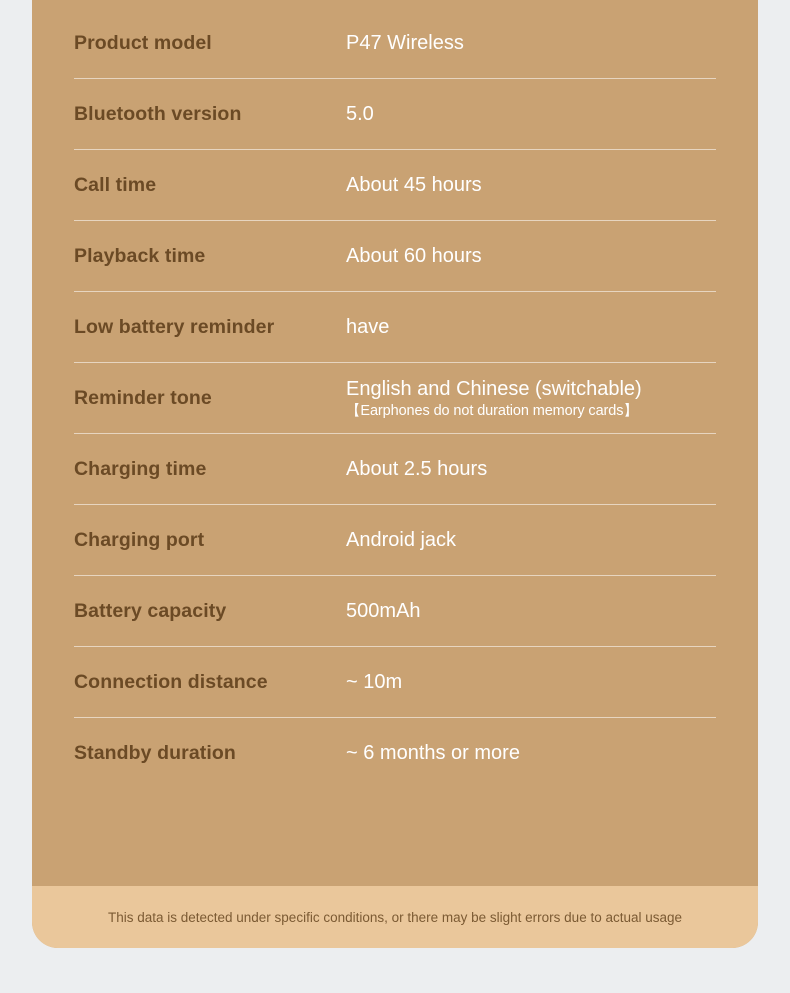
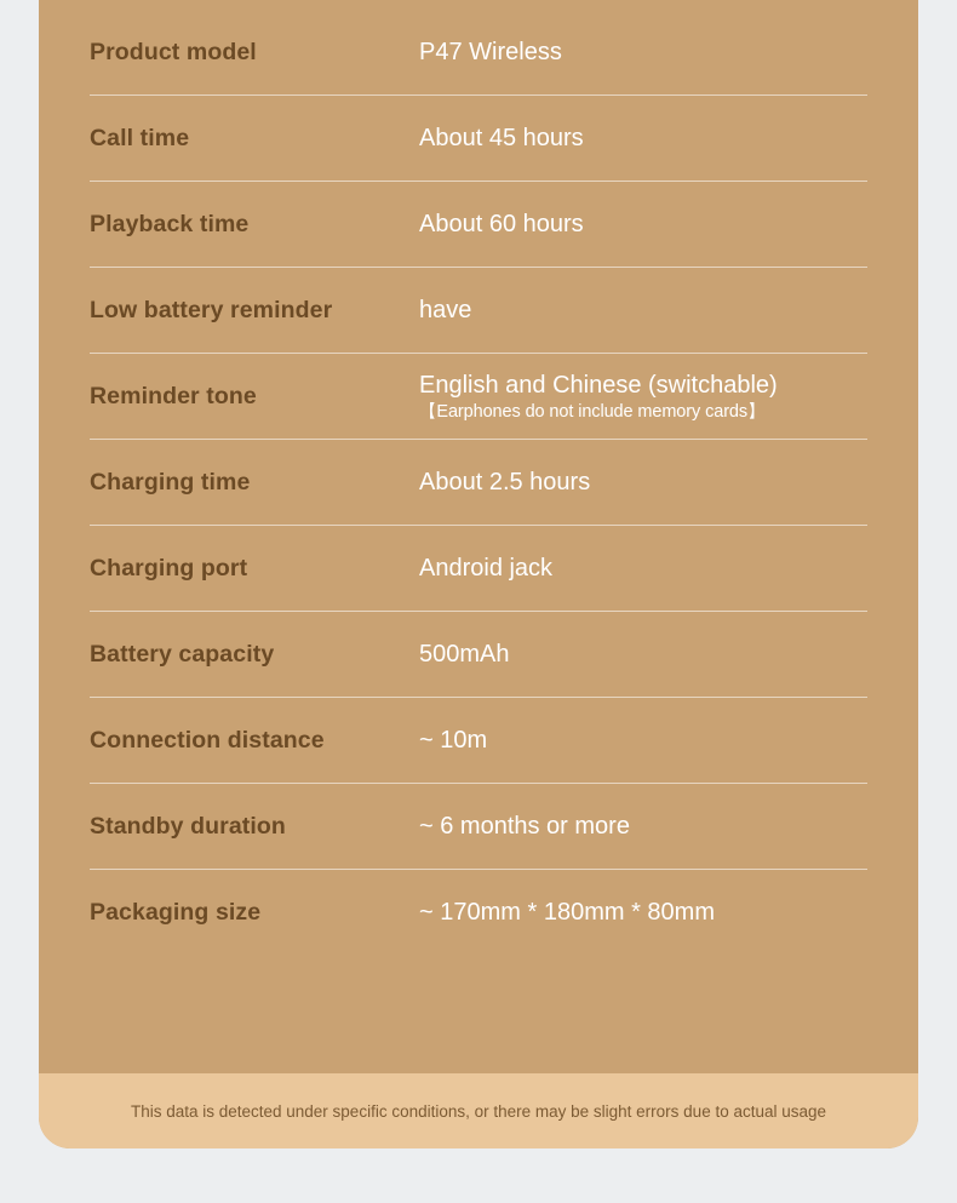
  Product model
  P47 Wireless
- Bluetooth version
- 5.0
  Call time
  About 45 hours
  Playback time
  About 60 hours
  Low battery reminder
  have
  Reminder tone
  English and Chinese (switchable)
- 【Earphones do not duration memory cards】
+ 【Earphones do not include memory cards】
  Charging time
  About 2.5 hours
  Charging port
  Android jack
  Battery capacity
  500mAh
  Connection distance
  ~ 10m
  Standby duration
  ~ 6 months or more
+ Packaging size
+ ~ 170mm * 180mm * 80mm
  This data is detected under specific conditions, or there may be slight errors due to actual usage
